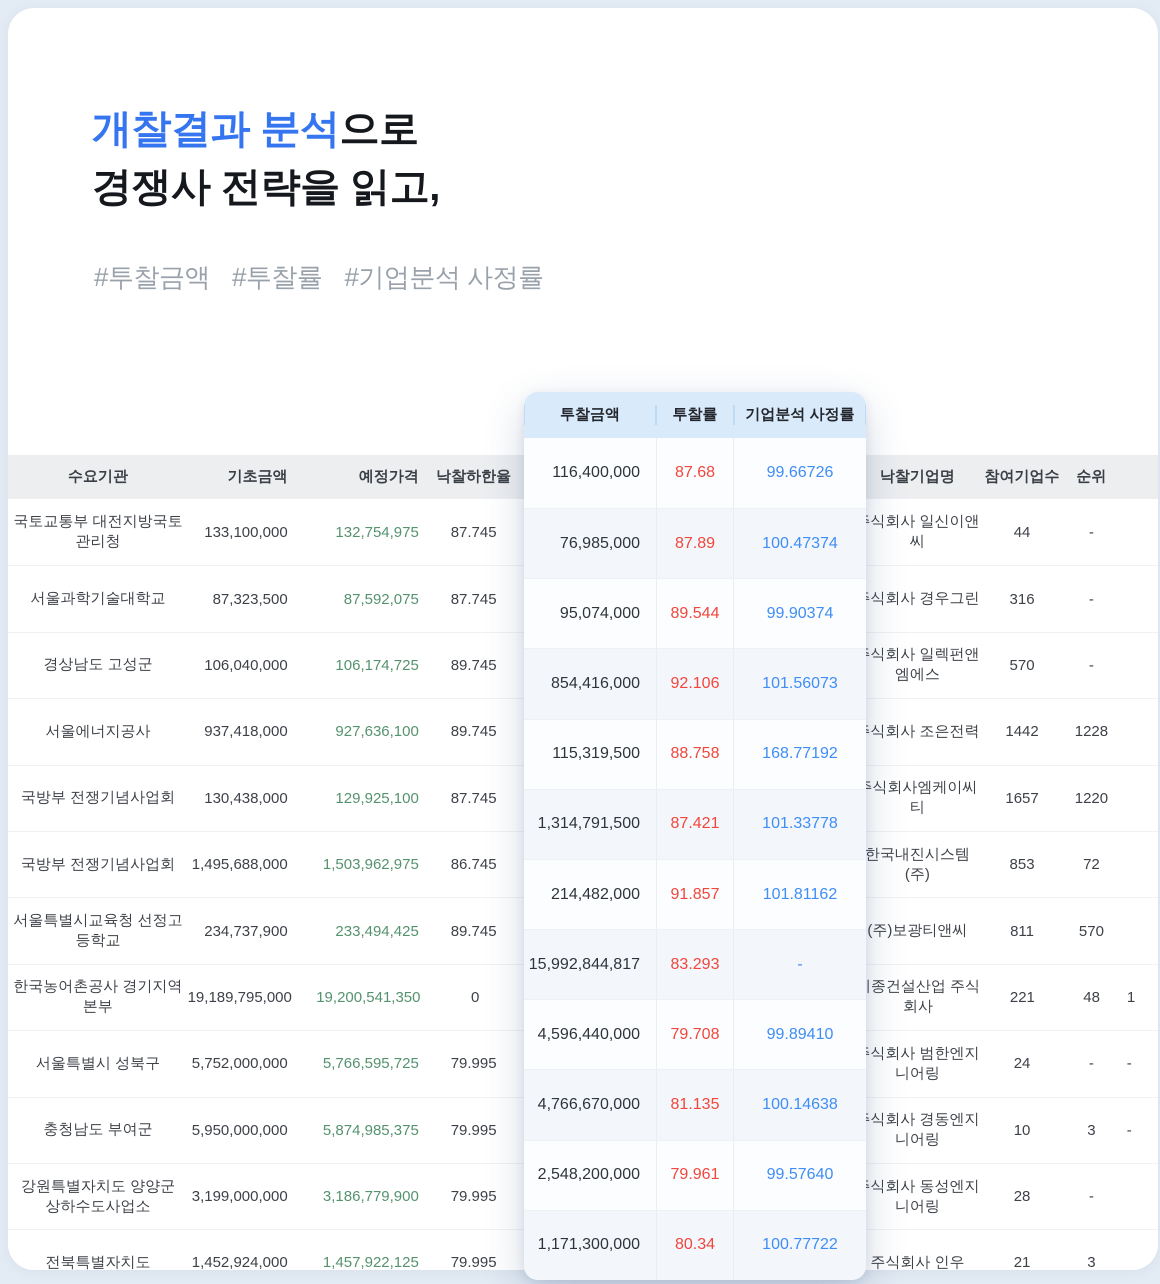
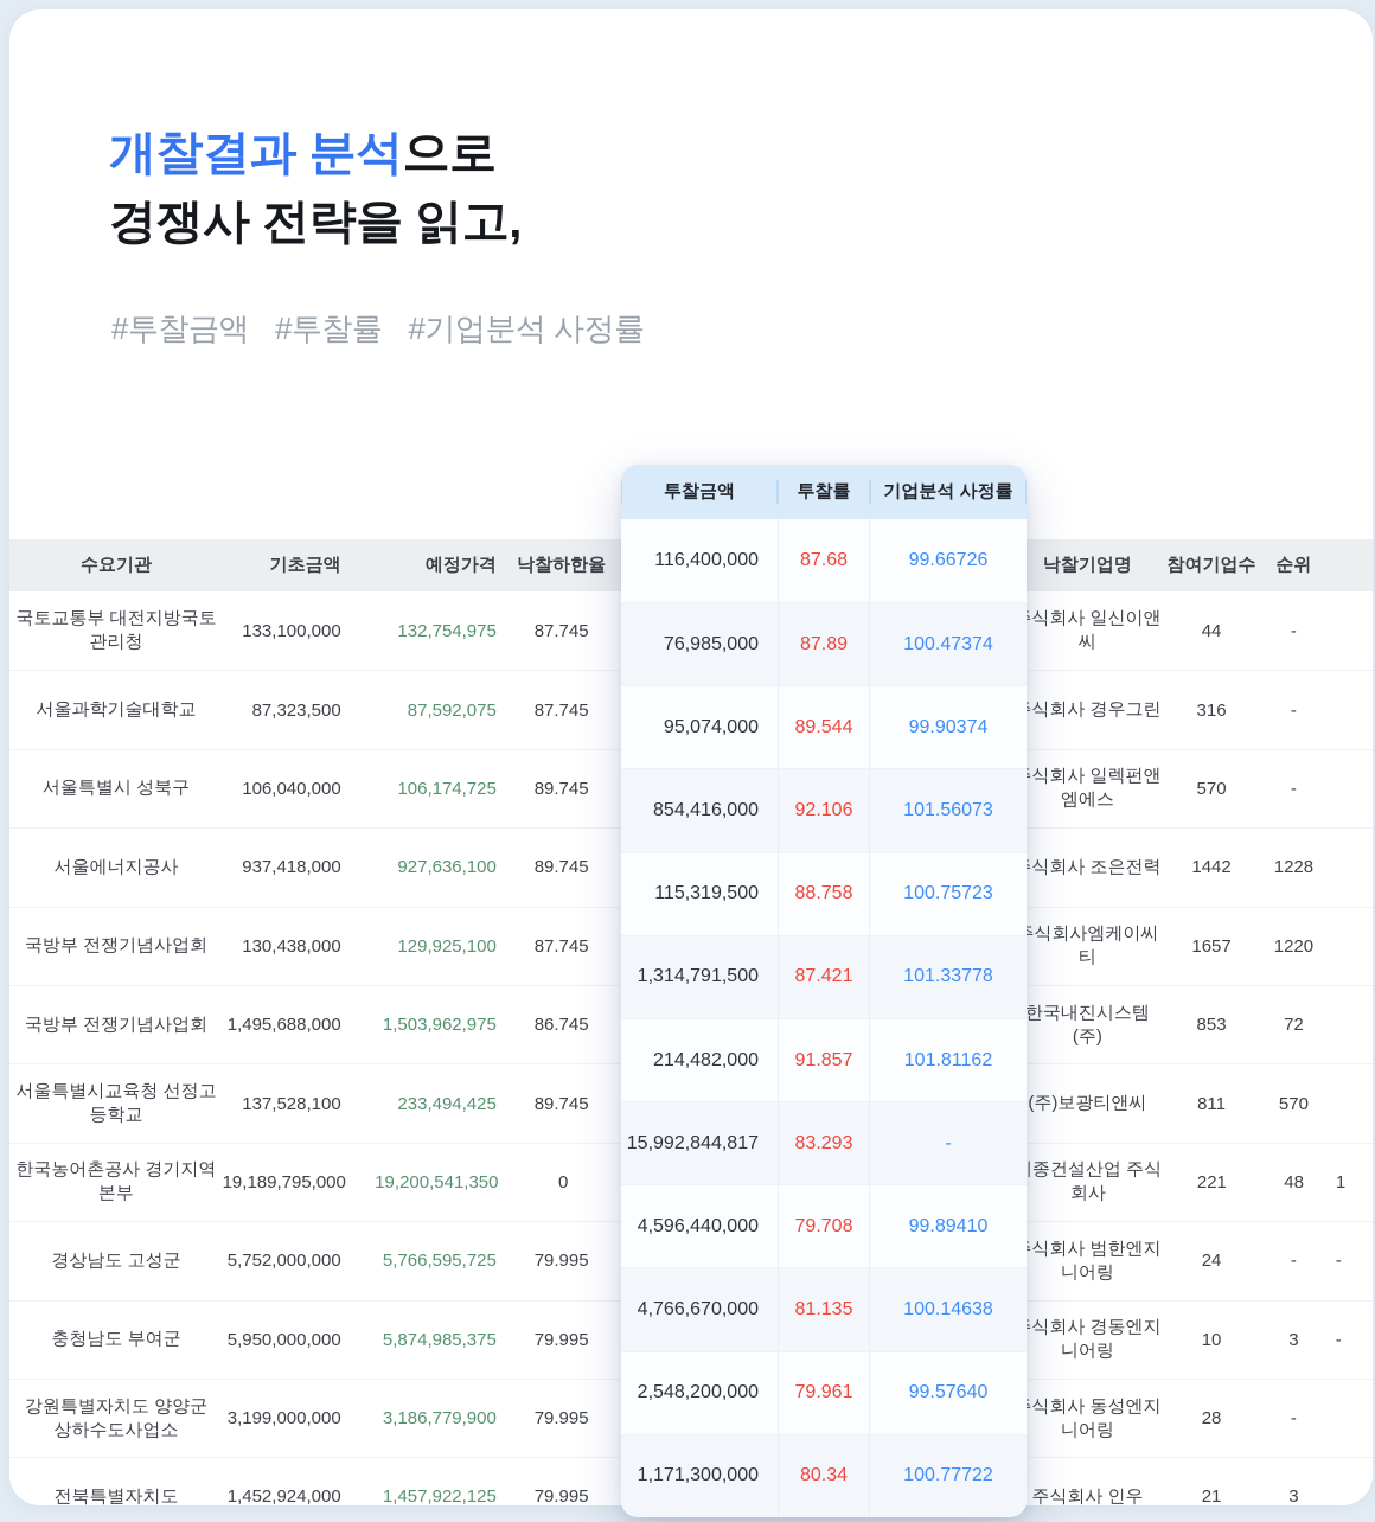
  개찰결과 분석으로
  경쟁사 전략을 읽고,
  #투찰금액
  #투찰률
  #기업분석 사정률
  수요기관
  기초금액
  예정가격
  낙찰하한율
  낙찰기업명
  참여기업수
  순위
  국토교통부 대전지방국토관리청
  133,100,000
  132,754,975
  87.745
  식회사 일신이앤씨
  44
  -
  서울과학기술대학교
  87,323,500
  87,592,075
  87.745
  식회사 경우그린
  316
  -
- 경상남도 고성군
+ 서울특별시 성북구
  106,040,000
  106,174,725
  89.745
  식회사 일렉펀앤엠에스
  570
  -
  서울에너지공사
  937,418,000
  927,636,100
  89.745
  식회사 조은전력
  1442
  1228
  국방부 전쟁기념사업회
  130,438,000
  129,925,100
  87.745
  식회사엠케이씨티
  1657
  1220
  국방부 전쟁기념사업회
  1,495,688,000
  1,503,962,975
  86.745
  한국내진시스템(주)
  853
  72
  서울특별시교육청 선정고등학교
- 234,737,900
+ 137,528,100
  233,494,425
  89.745
  (주)보광티앤씨
  811
  570
  한국농어촌공사 경기지역본부
  19,189,795,000
  19,200,541,350
  0
  종건설산업 주식회사
  221
  48
  1
- 서울특별시 성북구
+ 경상남도 고성군
  5,752,000,000
  5,766,595,725
  79.995
  식회사 범한엔지니어링
  24
  -
  -
  충청남도 부여군
  5,950,000,000
  5,874,985,375
  79.995
  식회사 경동엔지니어링
  10
  3
  -
  강원특별자치도 양양군 상하수도사업소
  3,199,000,000
  3,186,779,900
  79.995
  식회사 동성엔지니어링
  28
  -
  전북특별자치도
  1,452,924,000
  1,457,922,125
  79.995
  주식회사 인우
  21
  3
  투찰금액
  투찰률
  기업분석 사정률
  116,400,000
  87.68
  99.66726
  76,985,000
  87.89
  100.47374
  95,074,000
  89.544
  99.90374
  854,416,000
  92.106
  101.56073
  115,319,500
  88.758
- 168.77192
+ 100.75723
  1,314,791,500
  87.421
  101.33778
  214,482,000
  91.857
  101.81162
  15,992,844,817
  83.293
  -
  4,596,440,000
  79.708
  99.89410
  4,766,670,000
  81.135
  100.14638
  2,548,200,000
  79.961
  99.57640
  1,171,300,000
  80.34
  100.77722
